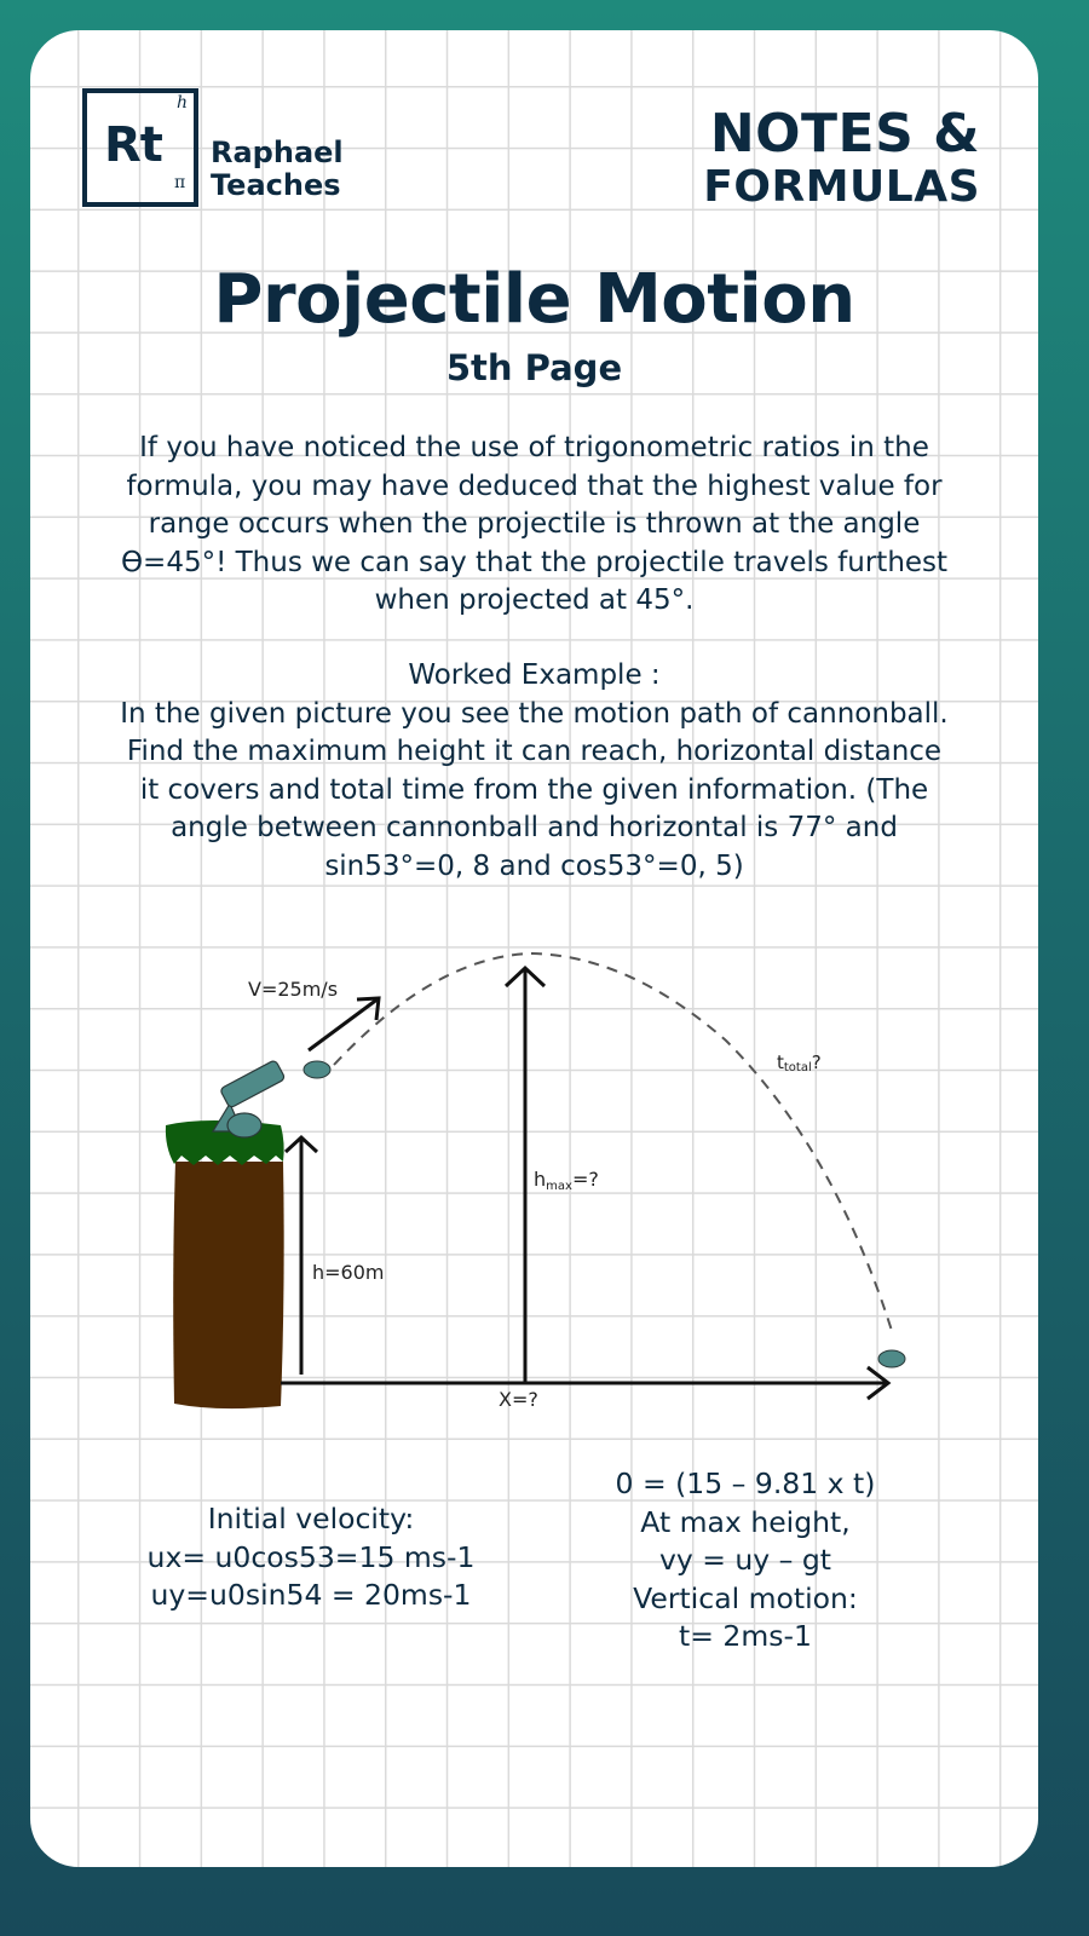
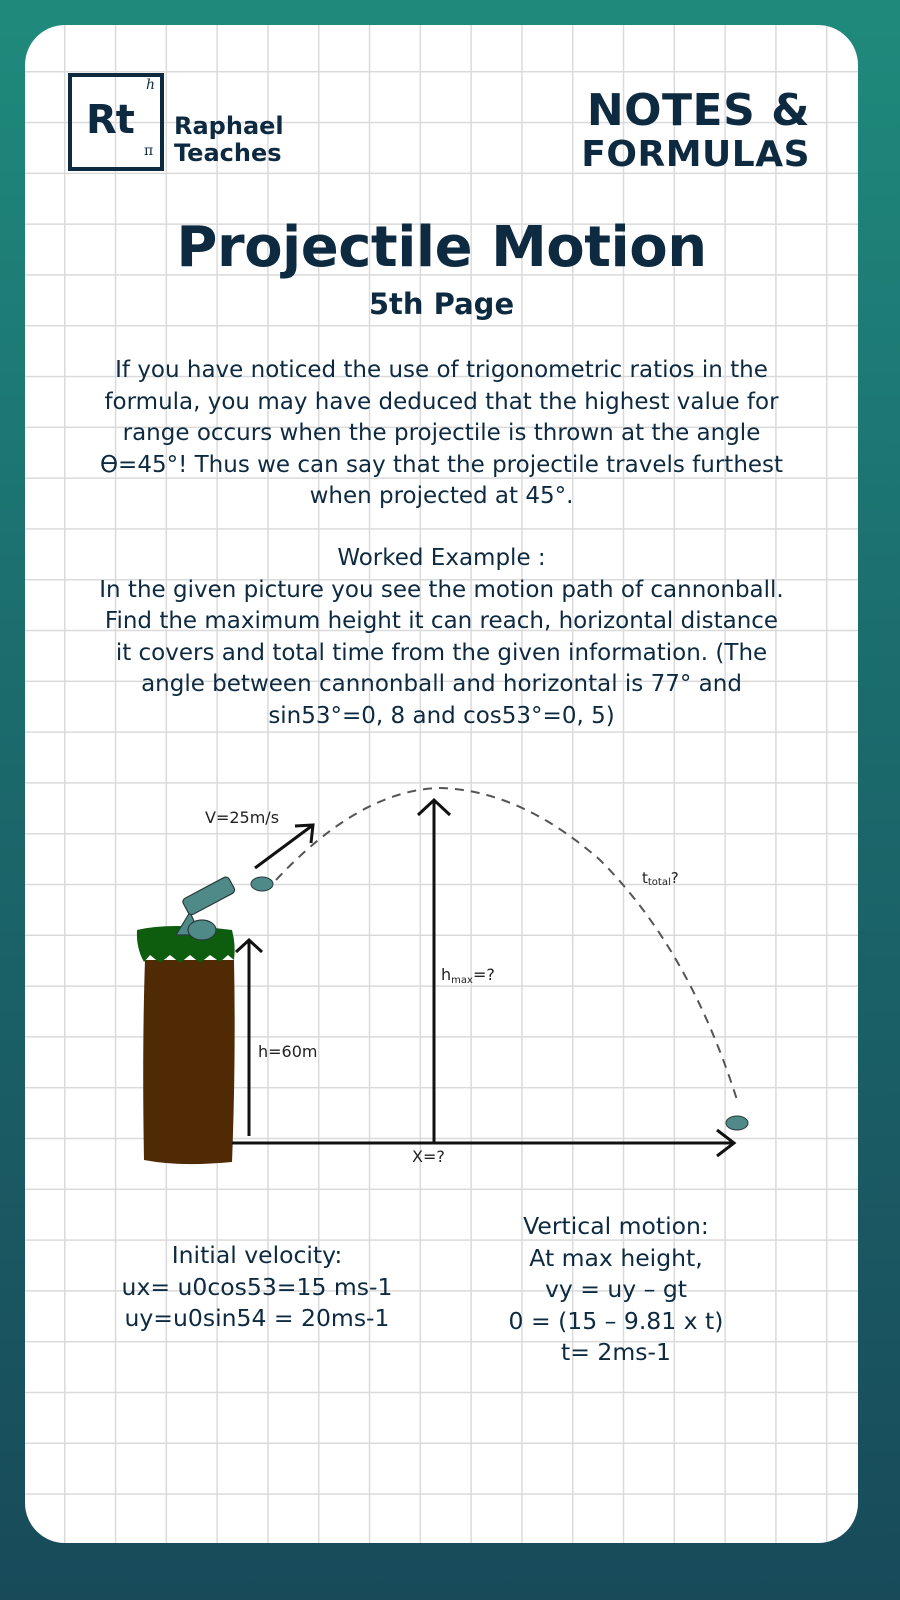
  Rt
  h
  π
  Raphael
  Teaches
  NOTES &
  FORMULAS
  Projectile Motion
  5th Page
  If you have noticed the use of trigonometric ratios in the
  formula, you may have deduced that the highest value for
  range occurs when the projectile is thrown at the angle
  ϴ=45°! Thus we can say that the projectile travels furthest
  when projected at 45°.
  Worked Example :
  In the given picture you see the motion path of cannonball.
  Find the maximum height it can reach, horizontal distance
  it covers and total time from the given information. (The
  angle between cannonball and horizontal is 77° and
  sin53°=0, 8 and cos53°=0, 5)
  V=25m/s
  h=60m
  hmax =?
  X=?
  ttotal?
  Initial velocity:
  ux= u0cos53=15 ms-1
  uy=u0sin54 = 20ms-1
- 0 = (15 – 9.81 x t)
+ Vertical motion:
  At max height,
  vy = uy – gt
- Vertical motion:
+ 0 = (15 – 9.81 x t)
  t= 2ms-1
